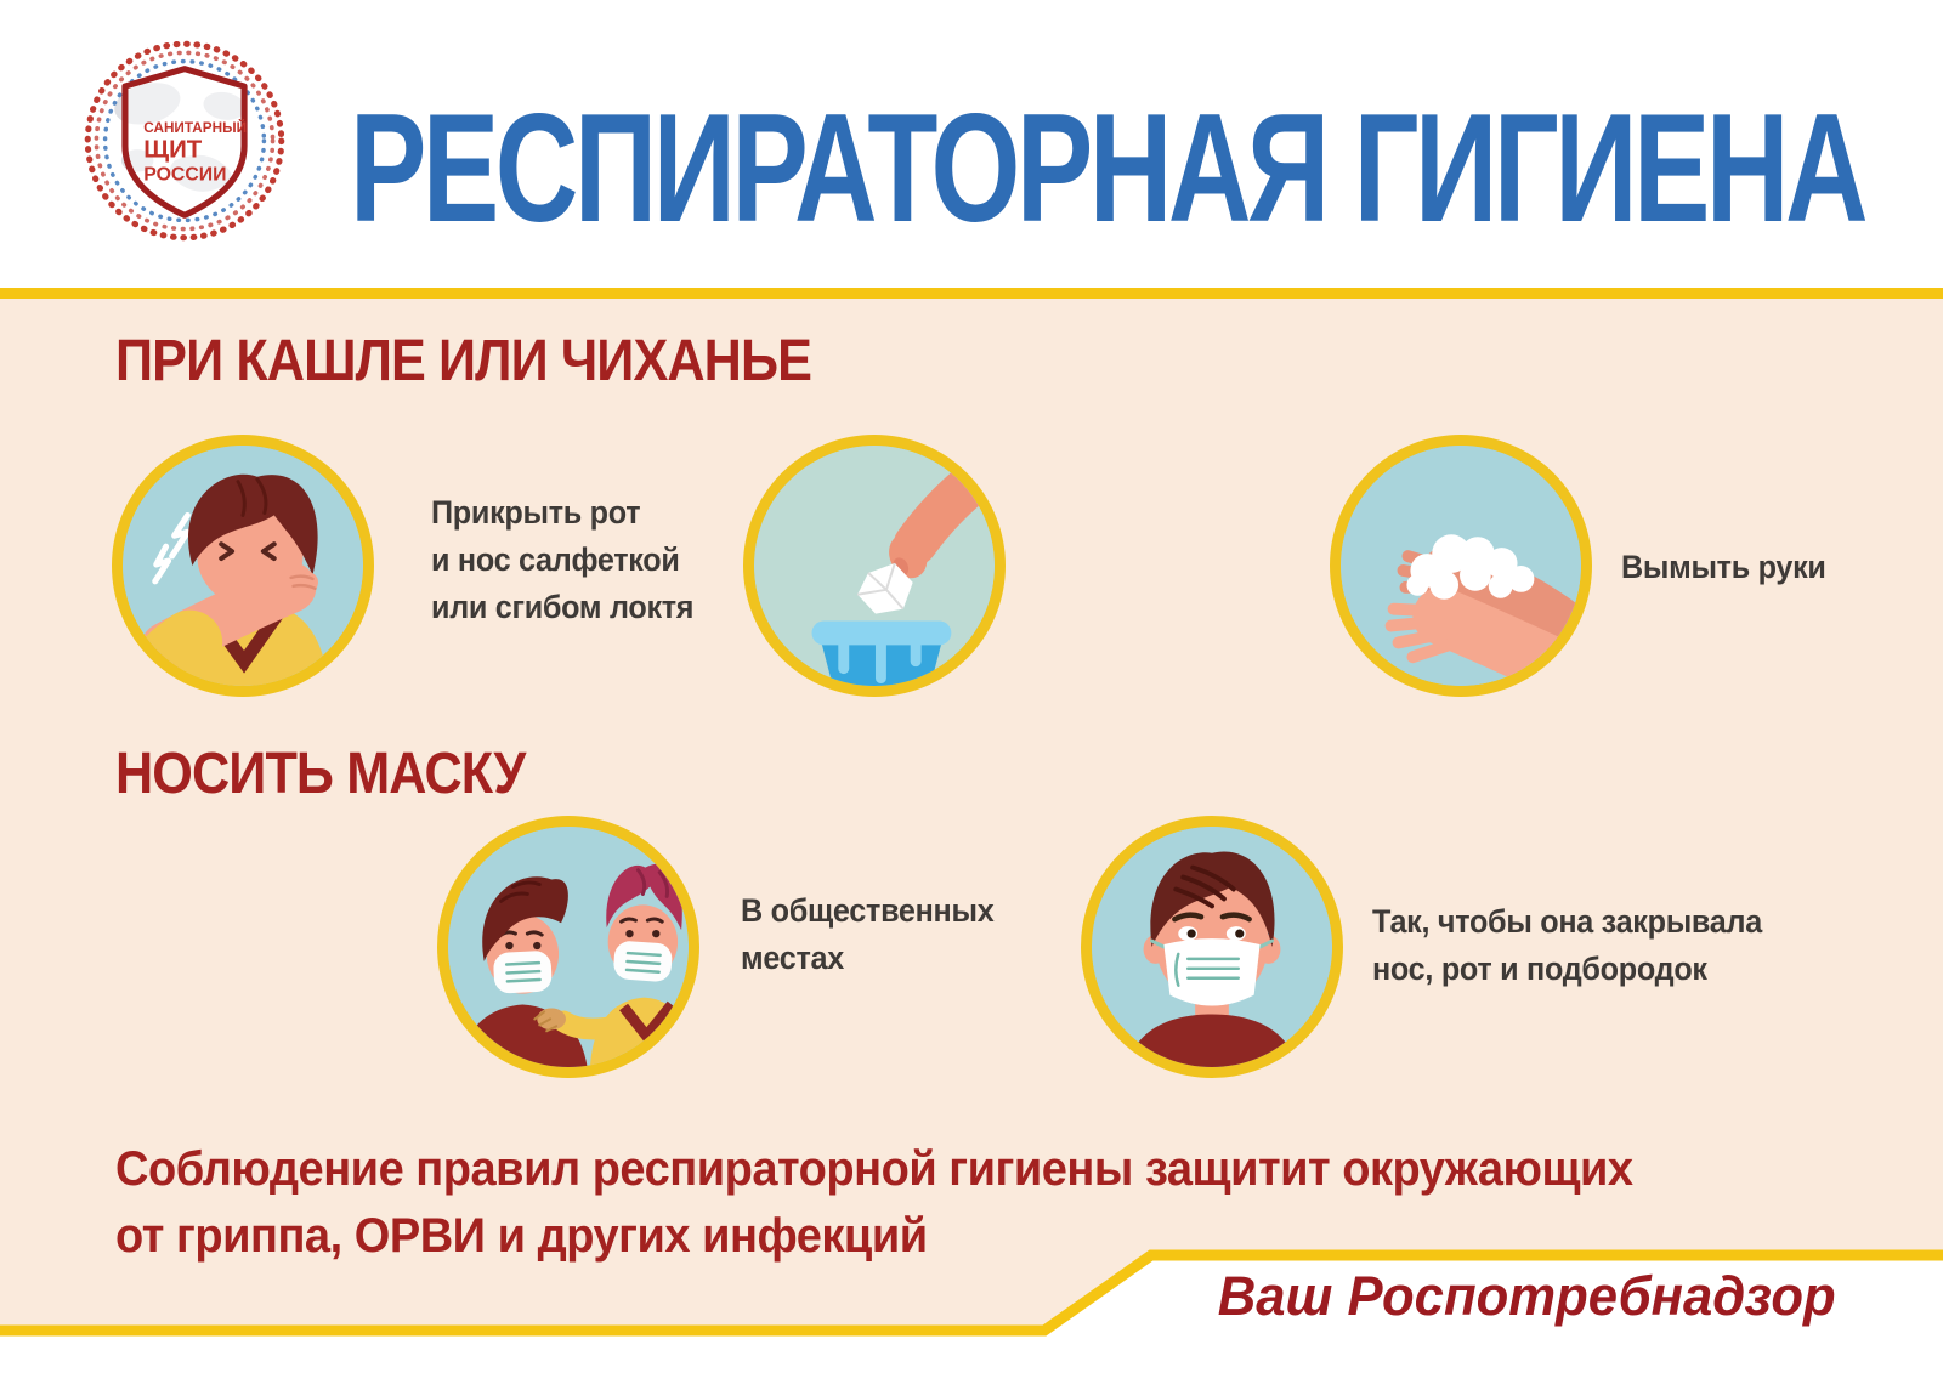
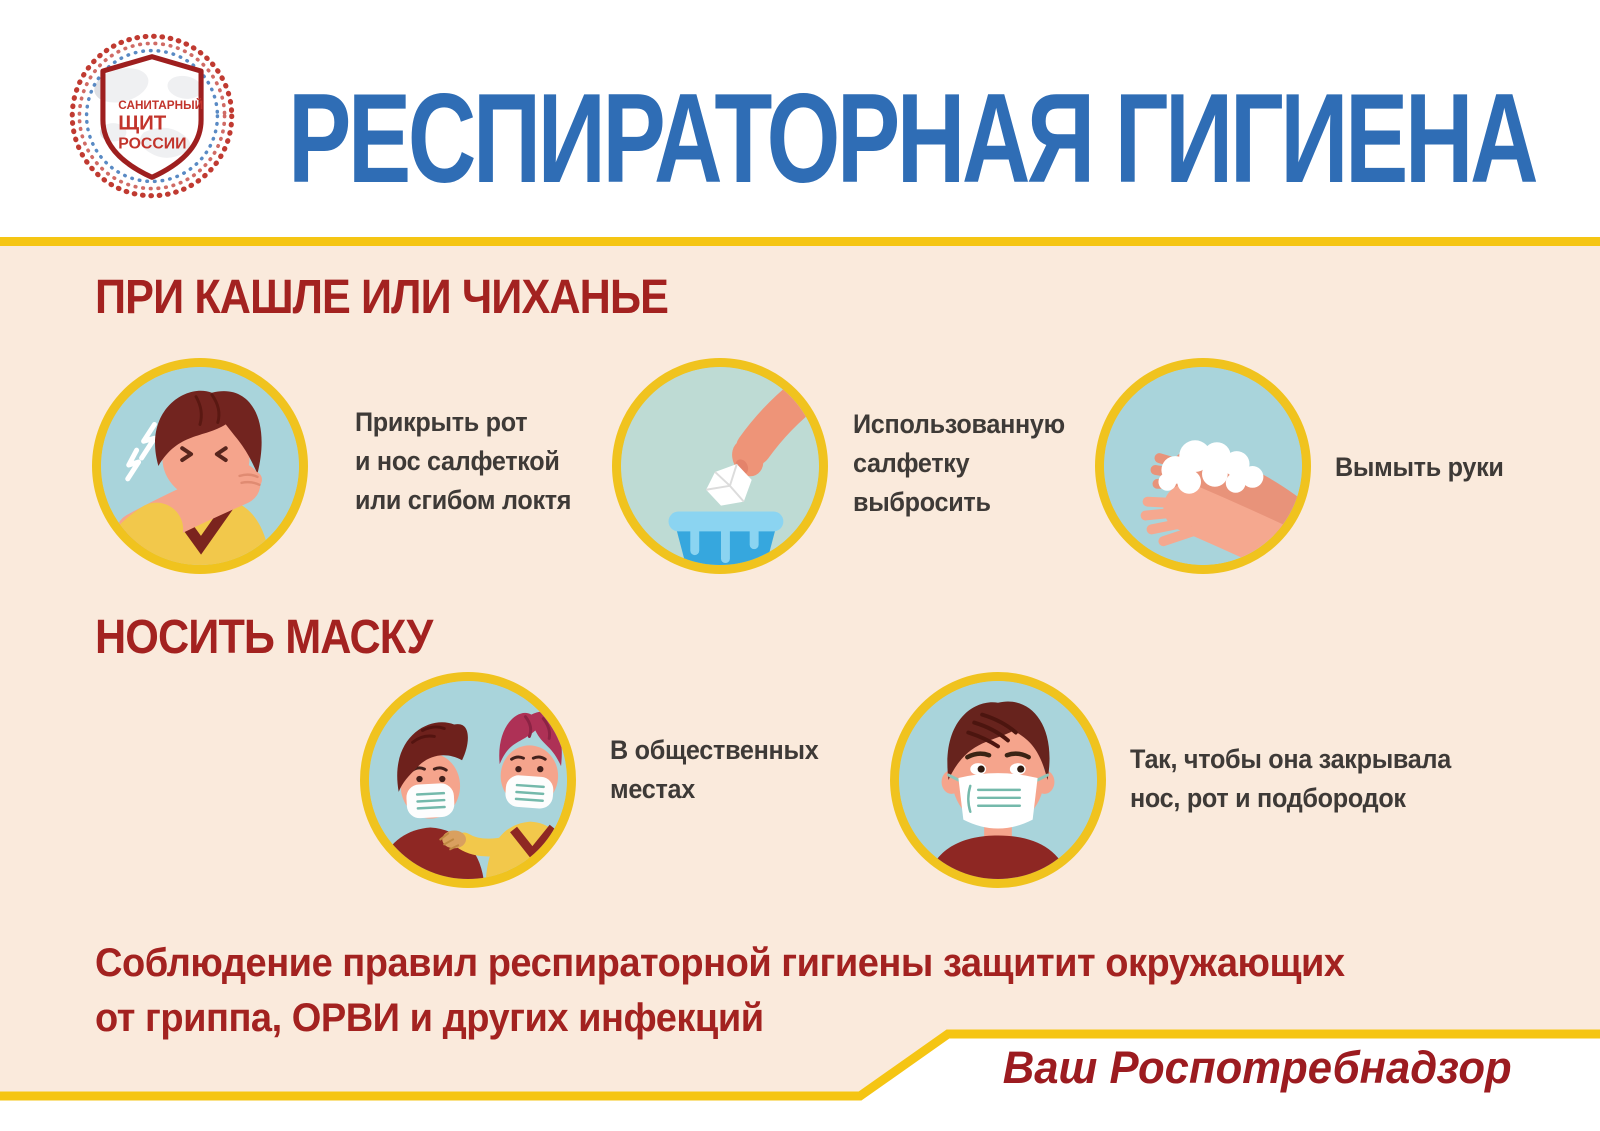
  САНИТАРНЫЙ
  ЩИТ
  РОССИИ
  РЕСПИРАТОРНАЯ ГИГИЕНА
  ПРИ КАШЛЕ ИЛИ ЧИХАНЬЕ
  Прикрыть рот
  и нос салфеткой
  или сгибом локтя
+ Использованную
+ салфетку
+ выбросить
  Вымыть руки
  НОСИТЬ МАСКУ
  В общественных
  местах
  Так, чтобы она закрывала
  нос, рот и подбородок
  Соблюдение правил респираторной гигиены защитит окружающих
  от гриппа, ОРВИ и других инфекций
  Ваш Роспотребнадзор
